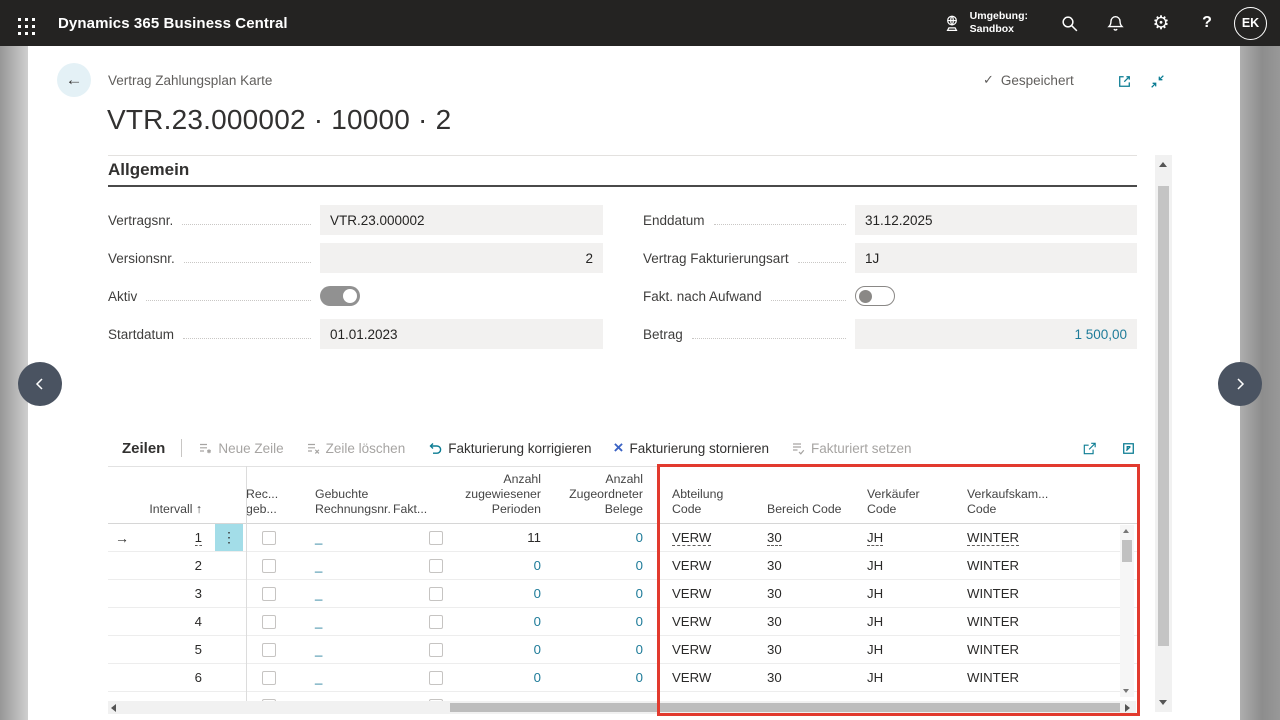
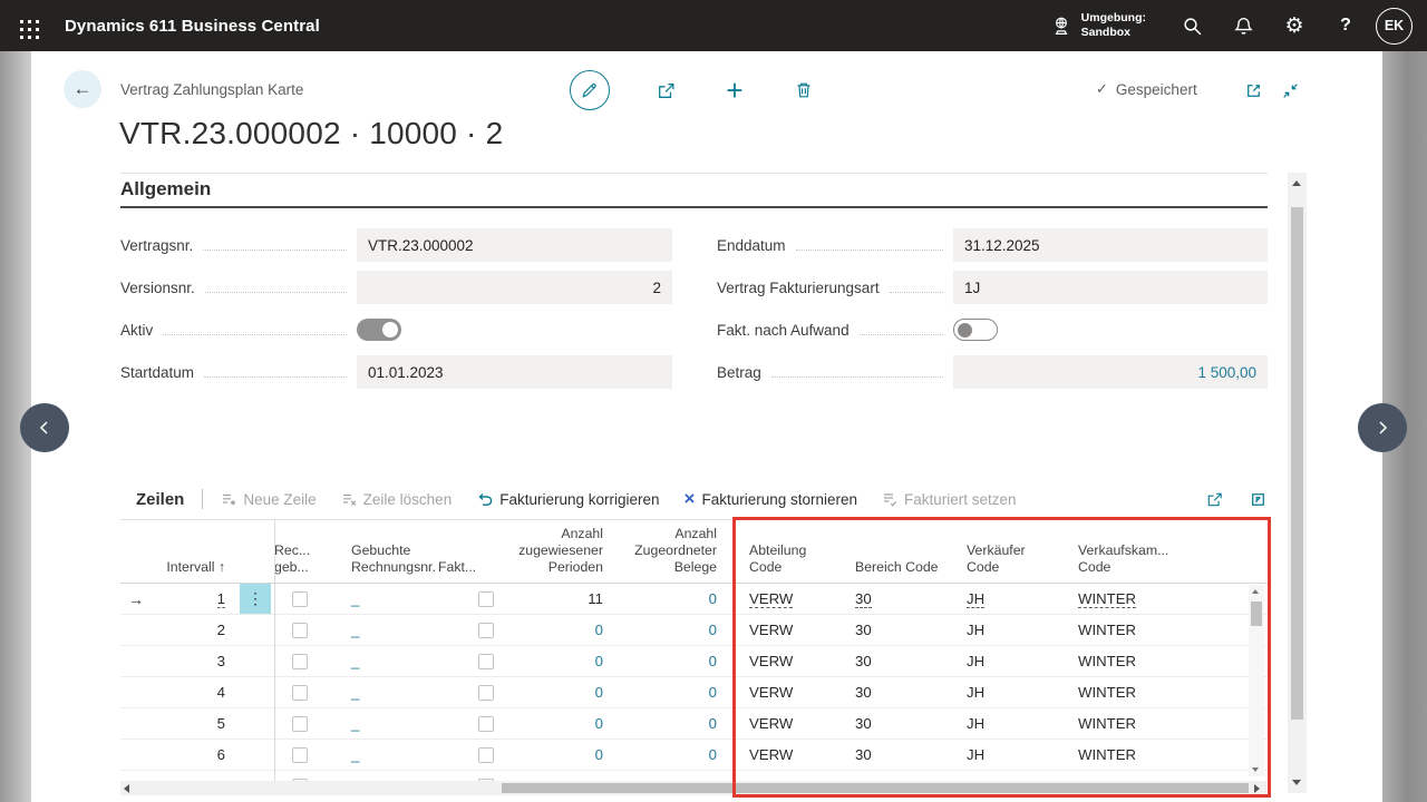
- Dynamics 365 Business Central
+ Dynamics 611 Business Central
  Umgebung:
  Sandbox
  ⚙
  ?
  EK
  ←
  Vertrag Zahlungsplan Karte
  VTR.23.000002 · 10000 · 2
+ +
  ✓
  Gespeichert
  Allgemein
  Vertragsnr.
  VTR.23.000002
  Versionsnr.
  2
  Aktiv
  Startdatum
  01.01.2023
  Enddatum
  31.12.2025
  Vertrag Fakturierungsart
  1J
  Fakt. nach Aufwand
  Betrag
  1 500,00
  Zeilen
  Neue Zeile
  Zeile löschen
  Fakturierung korrigieren
  ×
  Fakturierung stornieren
  Fakturiert setzen
  Intervall ↑
  Rec...
  geb...
  Gebuchte
  Rechnungsnr.
  Fakt...
  Anzahl
  zugewiesener
  Perioden
  Anzahl
  Zugeordneter
  Belege
  Abteilung
  Code
  Bereich Code
  Verkäufer
  Code
  Verkaufskam...
  Code
  →
  1
  ⋮
  _
  11
  0
  VERW
  30
  JH
  WINTER
  2
  _
  0
  0
  VERW
  30
  JH
  WINTER
  3
  _
  0
  0
  VERW
  30
  JH
  WINTER
  4
  _
  0
  0
  VERW
  30
  JH
  WINTER
  5
  _
  0
  0
  VERW
  30
  JH
  WINTER
  6
  _
  0
  0
  VERW
  30
  JH
  WINTER
